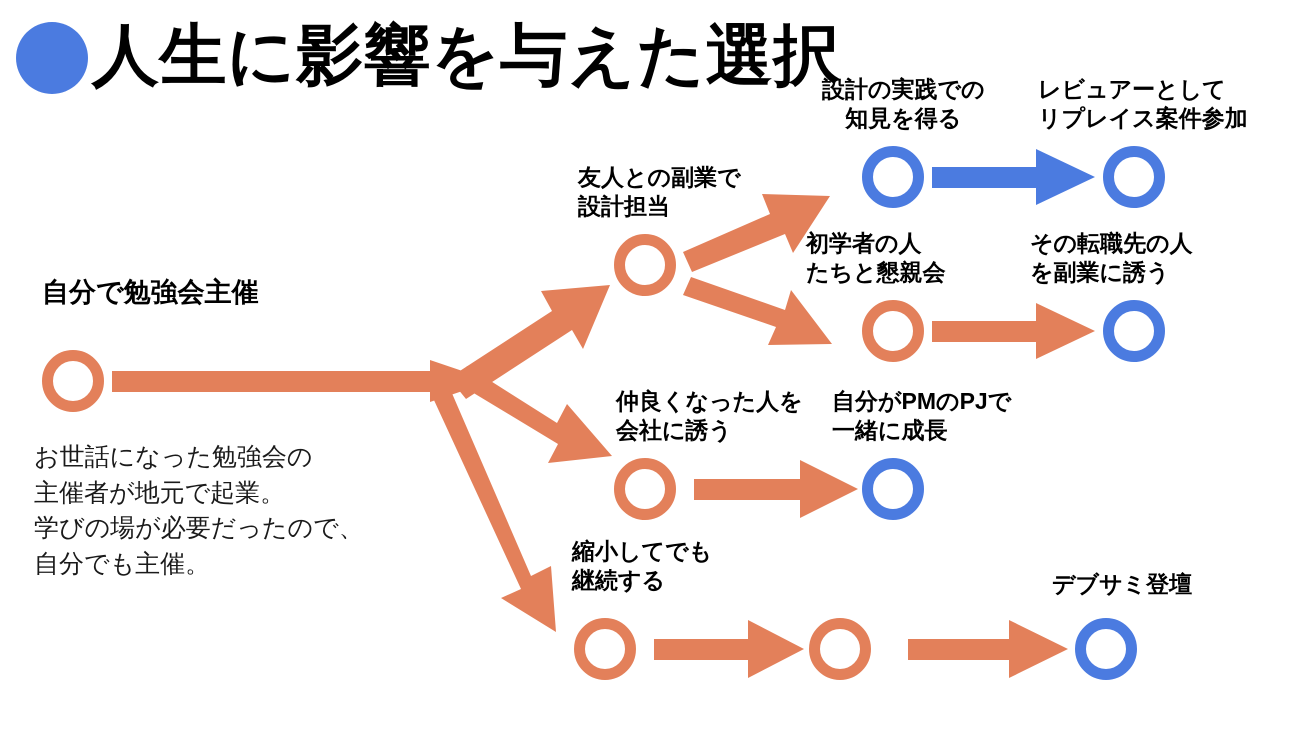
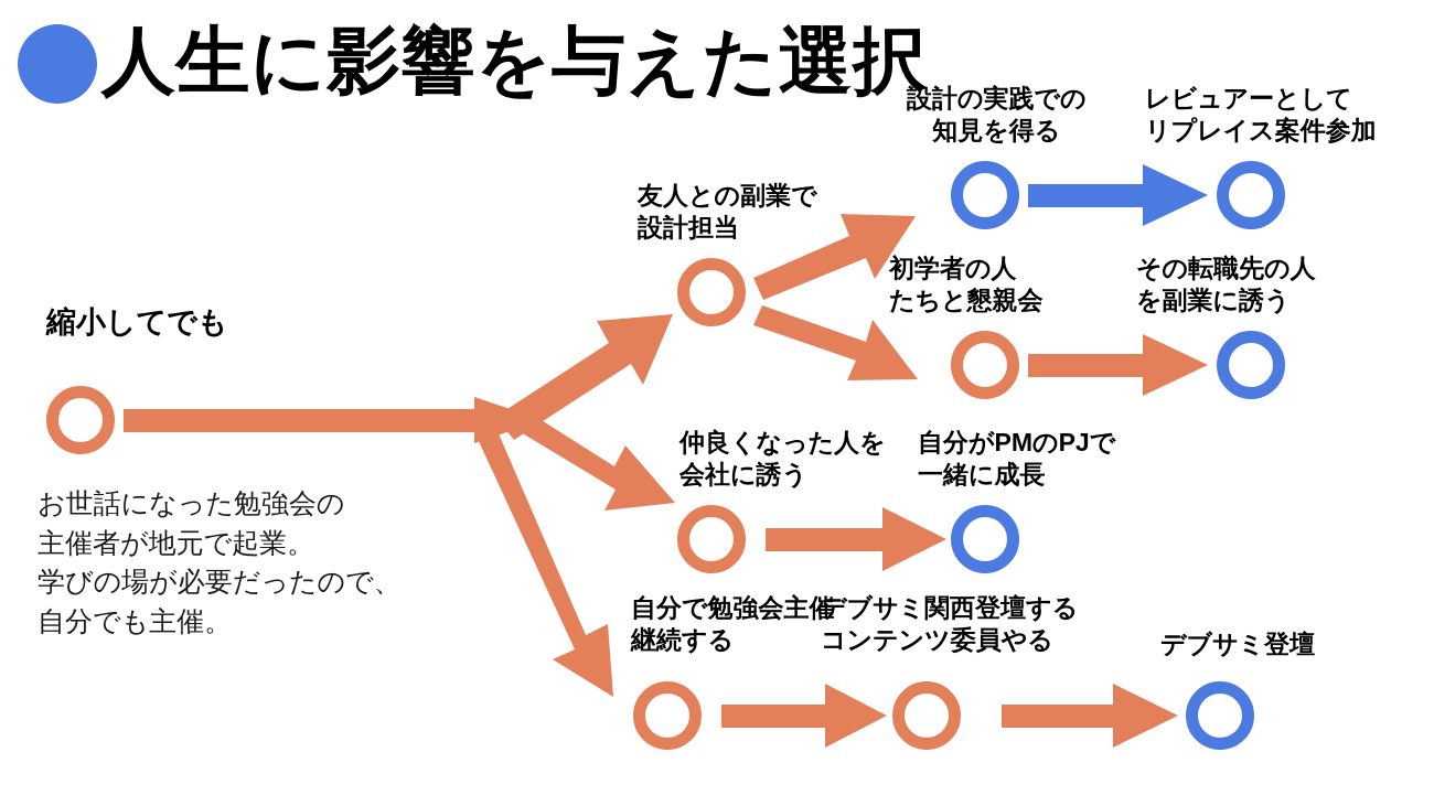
  人生に影響を与えた選択
- 自分で勉強会主催
+ 縮小してでも
  お世話になった勉強会の
  主催者が地元で起業。
  学びの場が必要だったので、
  自分でも主催。
  友人との副業で
  設計担当
  設計の実践での
  知見を得る
  レビュアーとして
  リプレイス案件参加
  初学者の人
  たちと懇親会
  その転職先の人
  を副業に誘う
  仲良くなった人を
  会社に誘う
  自分がPMのPJで
  一緒に成長
- 縮小してでも
+ 自分で勉強会主催
  継続する
+ デブサミ関西登壇する
+ コンテンツ委員やる
  デブサミ登壇
